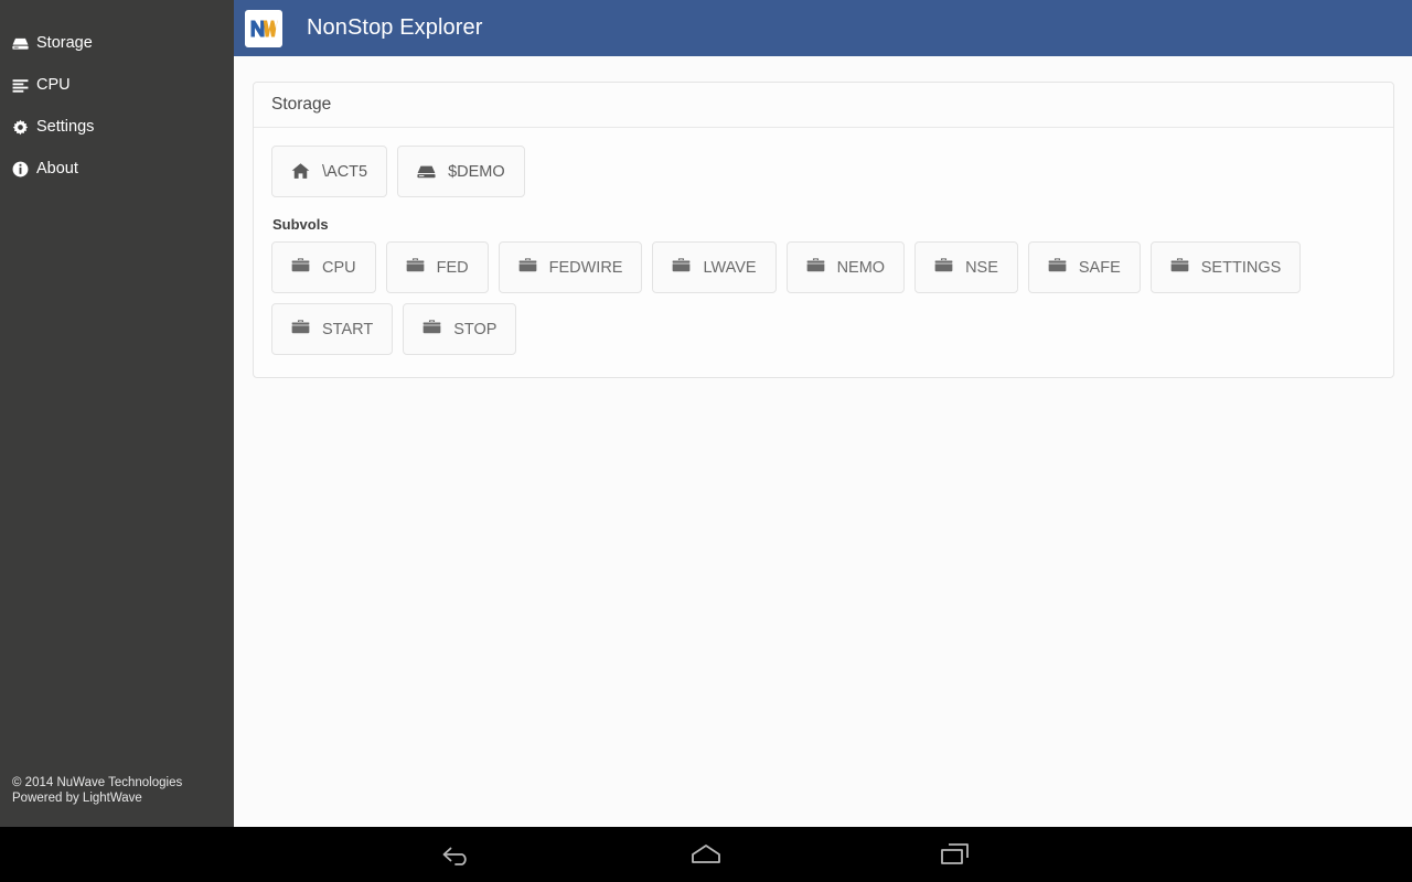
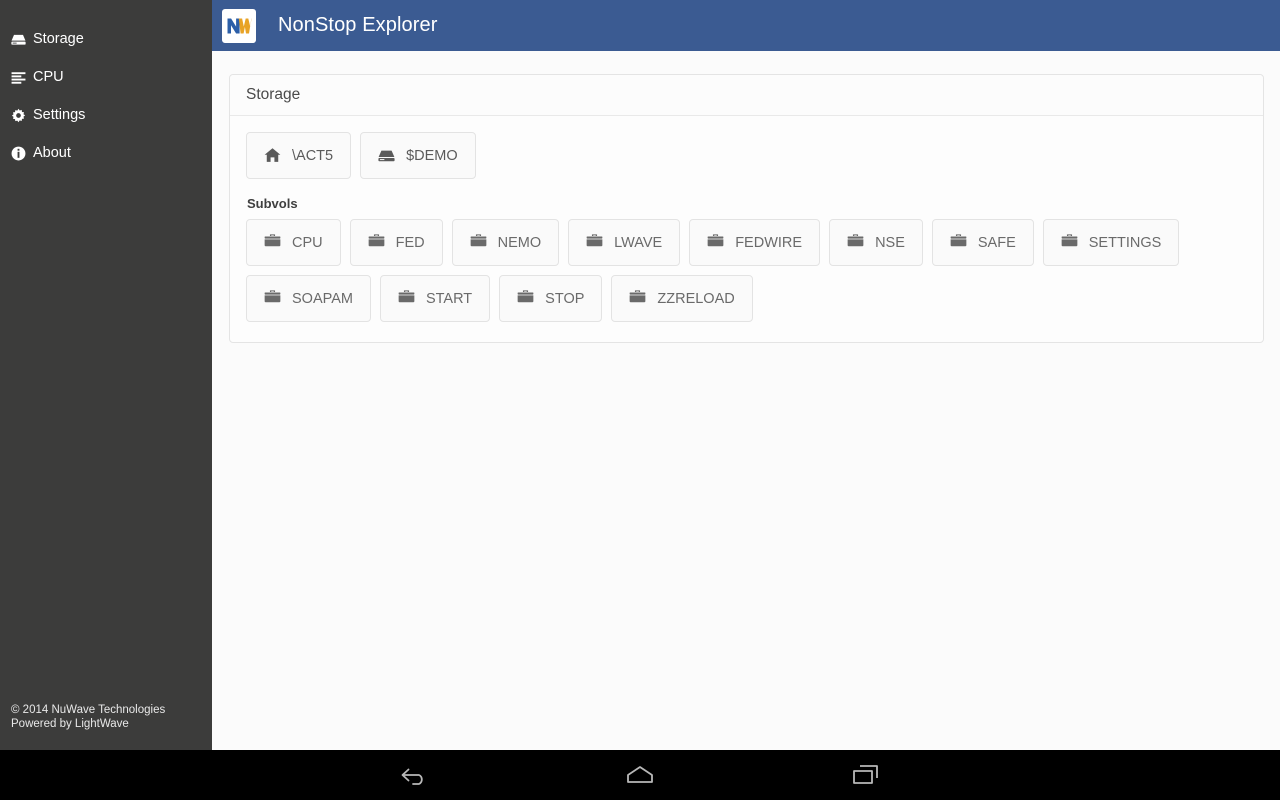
  Storage
  CPU
  Settings
  About
  © 2014 NuWave Technologies
  Powered by LightWave
  NonStop Explorer
  Storage
  \ACT5
  $DEMO
  Subvols
  CPU
  FED
- FEDWIRE
+ NEMO
  LWAVE
- NEMO
+ FEDWIRE
  NSE
  SAFE
  SETTINGS
+ SOAPAM
  START
  STOP
+ ZZRELOAD
